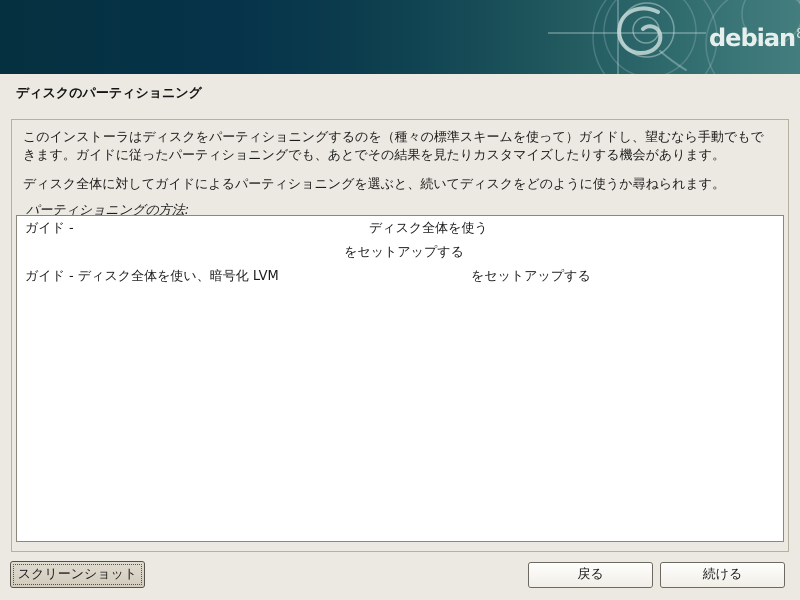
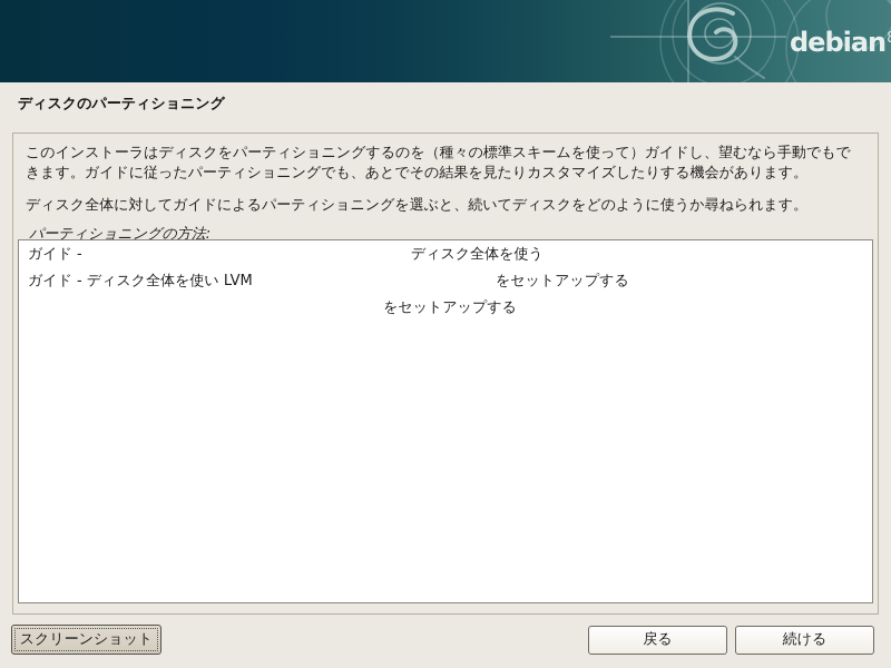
  debian
  ディスクのパーティショニング
  このインストーラはディスクをパーティショニングするのを（種々の標準スキームを使って）ガイドし、望むなら手動でもできます。ガイドに従ったパーティショニングでも、あとでその結果を見たりカスタマイズしたりする機会があります。
  ディスク全体に対してガイドによるパーティショニングを選ぶと、続いてディスクをどのように使うか尋ねられます。
  パーティショニングの方法:
  ガイド -
  ディスク全体を使う
+ ガイド - ディスク全体を使い LVM
  をセットアップする
- ガイド - ディスク全体を使い、暗号化 LVM
  をセットアップする
  スクリーンショット
  戻る
  続ける
